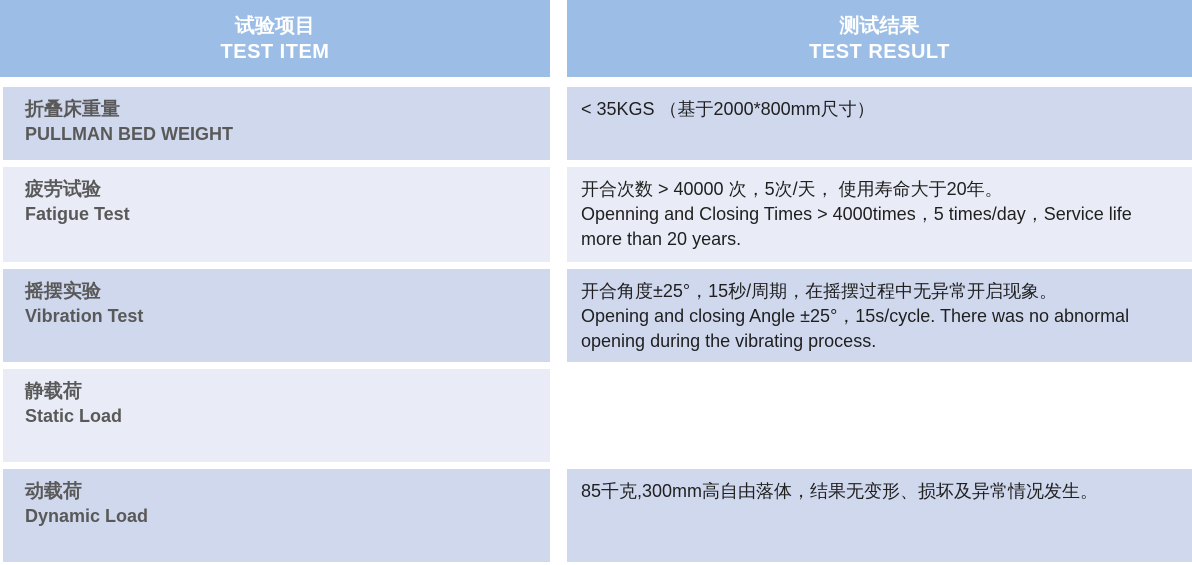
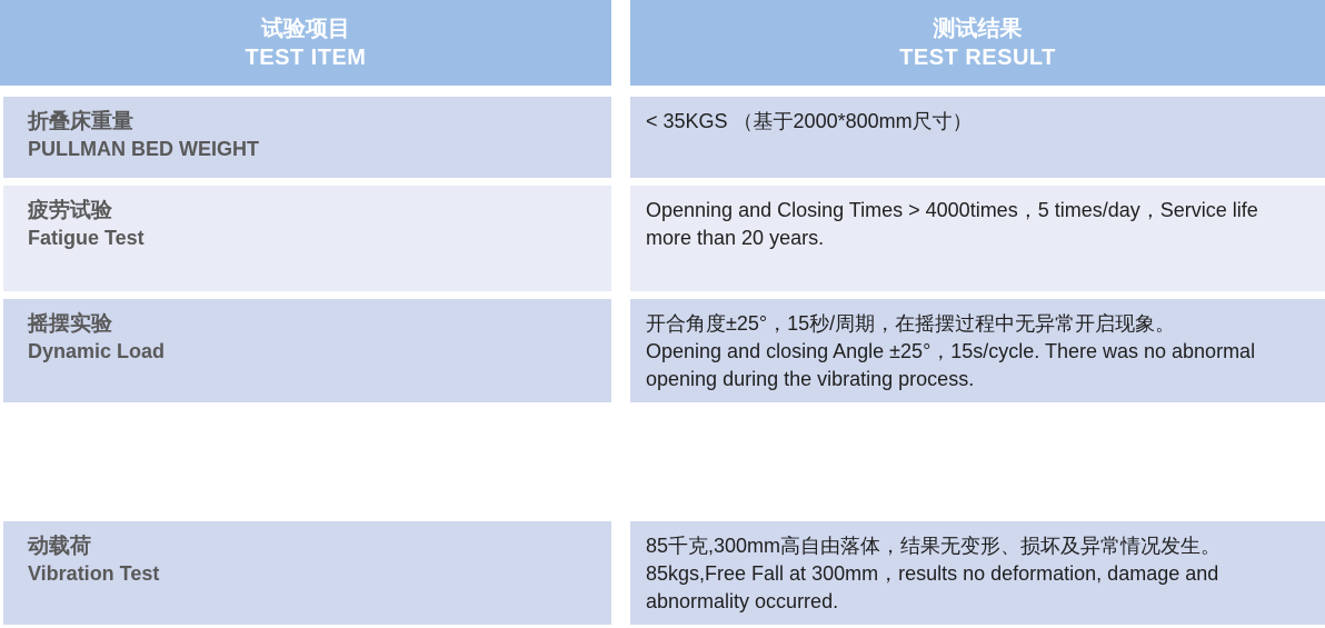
  试验项目
  TEST ITEM
  测试结果
  TEST RESULT
  折叠床重量
  PULLMAN BED WEIGHT
  < 35KGS （基于2000*800mm尺寸）
  疲劳试验
  Fatigue Test
- 开合次数 > 40000 次，5次/天， 使用寿命大于20年。
  Openning and Closing Times > 4000times，5 times/day，Service life more than 20 years.
  摇摆实验
- Vibration Test
+ Dynamic Load
  开合角度±25°，15秒/周期，在摇摆过程中无异常开启现象。
  Opening and closing Angle ±25°，15s/cycle. There was no abnormal opening during the vibrating process.
- 静载荷
- Static Load
  动载荷
- Dynamic Load
+ Vibration Test
  85千克,300mm高自由落体，结果无变形、损坏及异常情况发生。
+ 85kgs,Free Fall at 300mm，results no deformation, damage and abnormality occurred.
